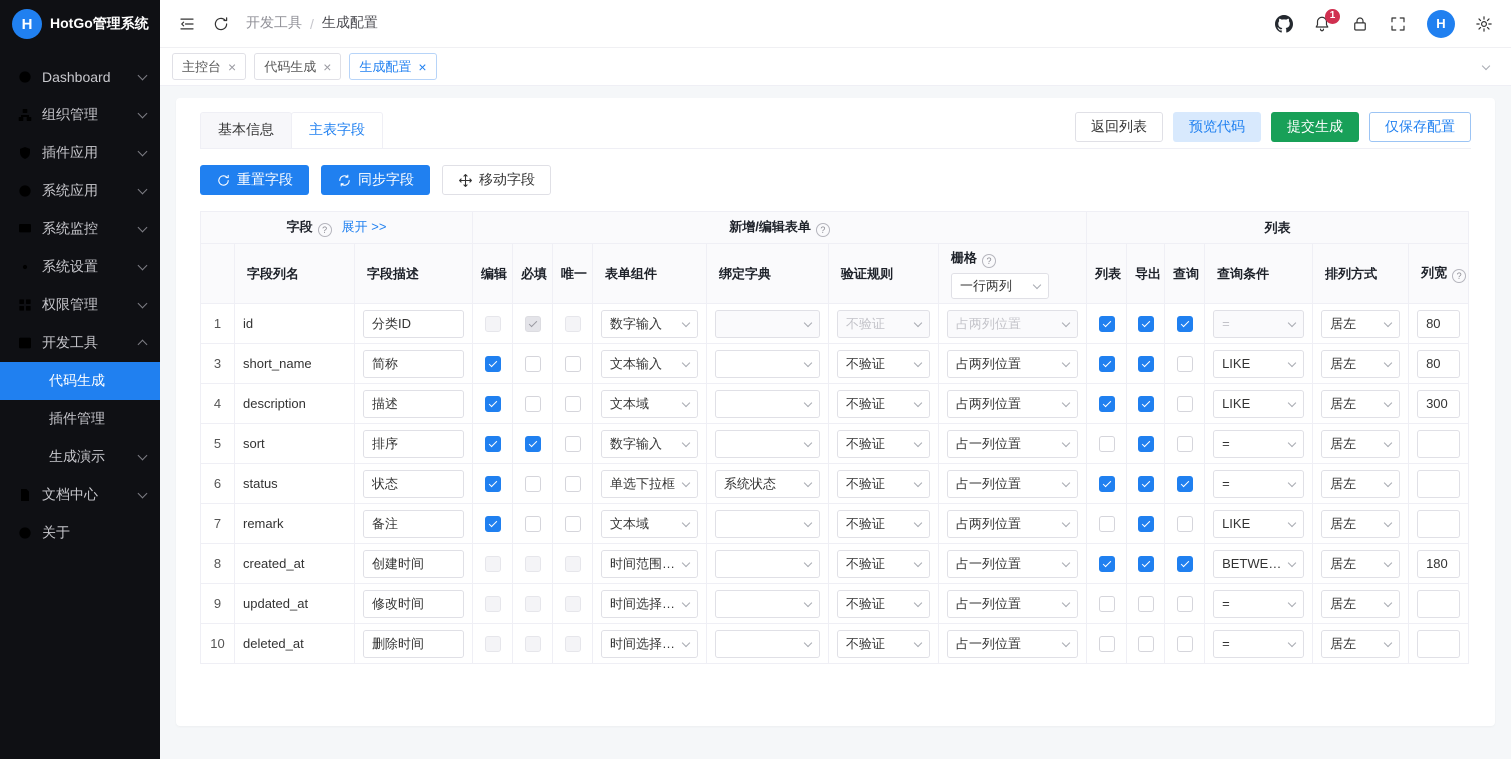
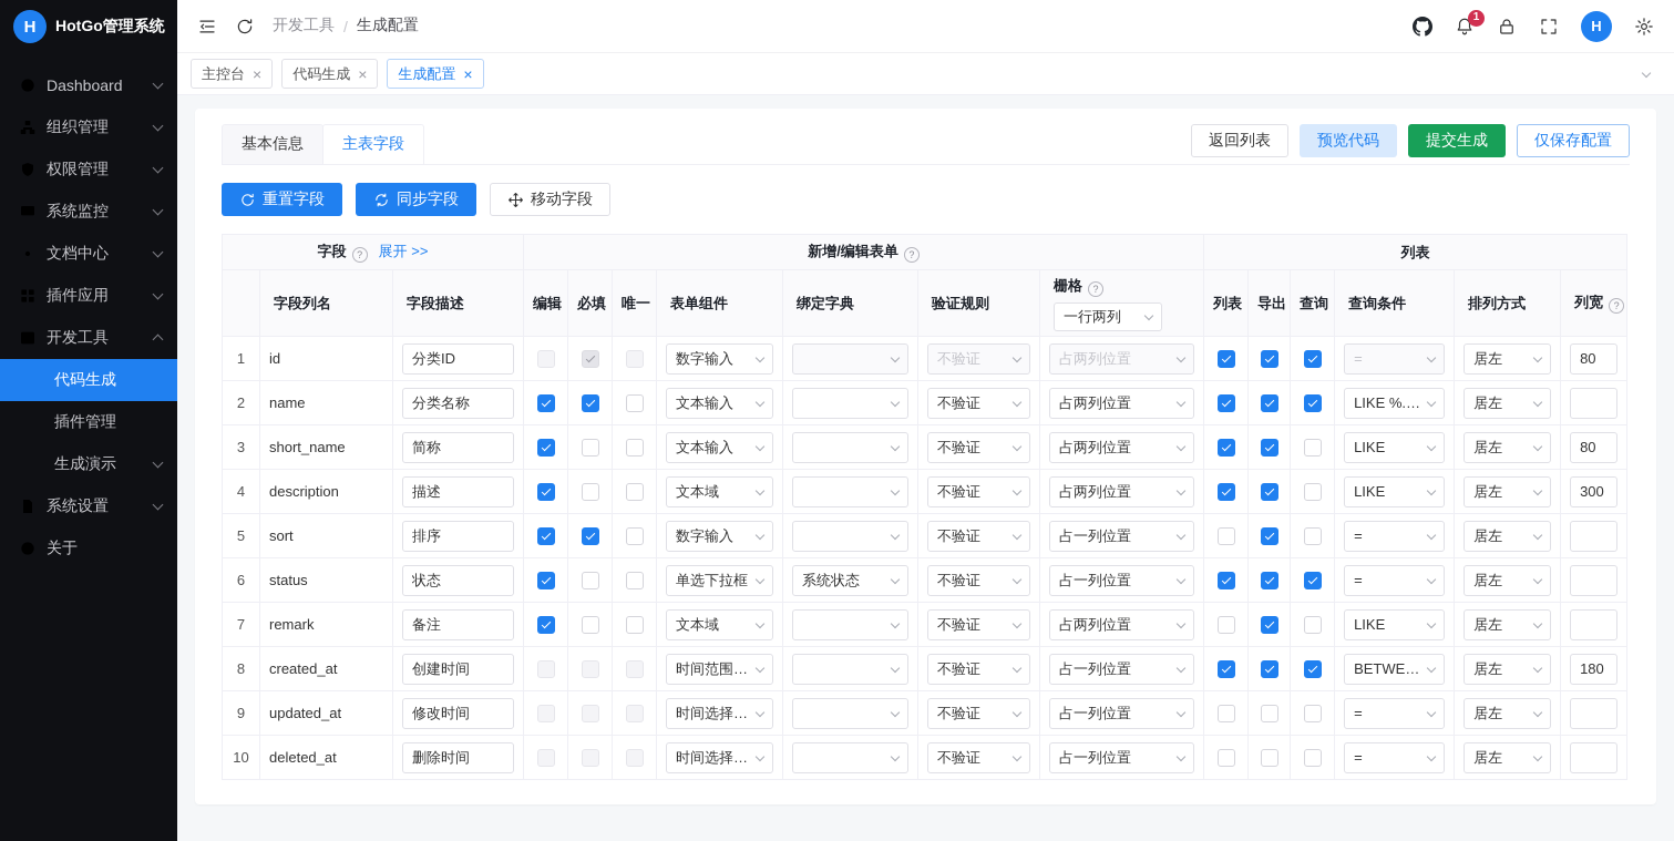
  H
  HotGo管理系统
  Dashboard
  组织管理
- 插件应用
+ 权限管理
- 系统应用
  系统监控
- 系统设置
+ 文档中心
- 权限管理
+ 插件应用
  开发工具
  代码生成
  插件管理
  生成演示
- 文档中心
+ 系统设置
  关于
  开发工具
  /
  生成配置
  1
  H
  主控台
  ×
  代码生成
  ×
  生成配置
  ×
  基本信息
  主表字段
  返回列表
  预览代码
  提交生成
  仅保存配置
  重置字段
  同步字段
  移动字段
  字段 ? 展开 >>	新增/编辑表单 ?	列表
  	字段列名	字段描述	编辑	必填	唯一	表单组件	绑定字典	验证规则	栅格 ? 一行两列	列表	导出	查询	查询条件	排列方式	列宽 ?
  1	id	分类ID				数字输入		不验证	占两列位置				=	居左	80
+ 2	name	分类名称				文本输入		不验证	占两列位置				LIKE %...%	居左
  3	short_name	简称				文本输入		不验证	占两列位置				LIKE	居左	80
  4	description	描述				文本域		不验证	占两列位置				LIKE	居左	300
  5	sort	排序				数字输入		不验证	占一列位置				=	居左
  6	status	状态				单选下拉框	系统状态	不验证	占一列位置				=	居左
  7	remark	备注				文本域		不验证	占两列位置				LIKE	居左
  8	created_at	创建时间				时间范围选		不验证	占一列位置				BETWEEN	居左	180
  9	updated_at	修改时间				时间选择(Y-		不验证	占一列位置				=	居左
  10	deleted_at	删除时间				时间选择(Y-		不验证	占一列位置				=	居左
